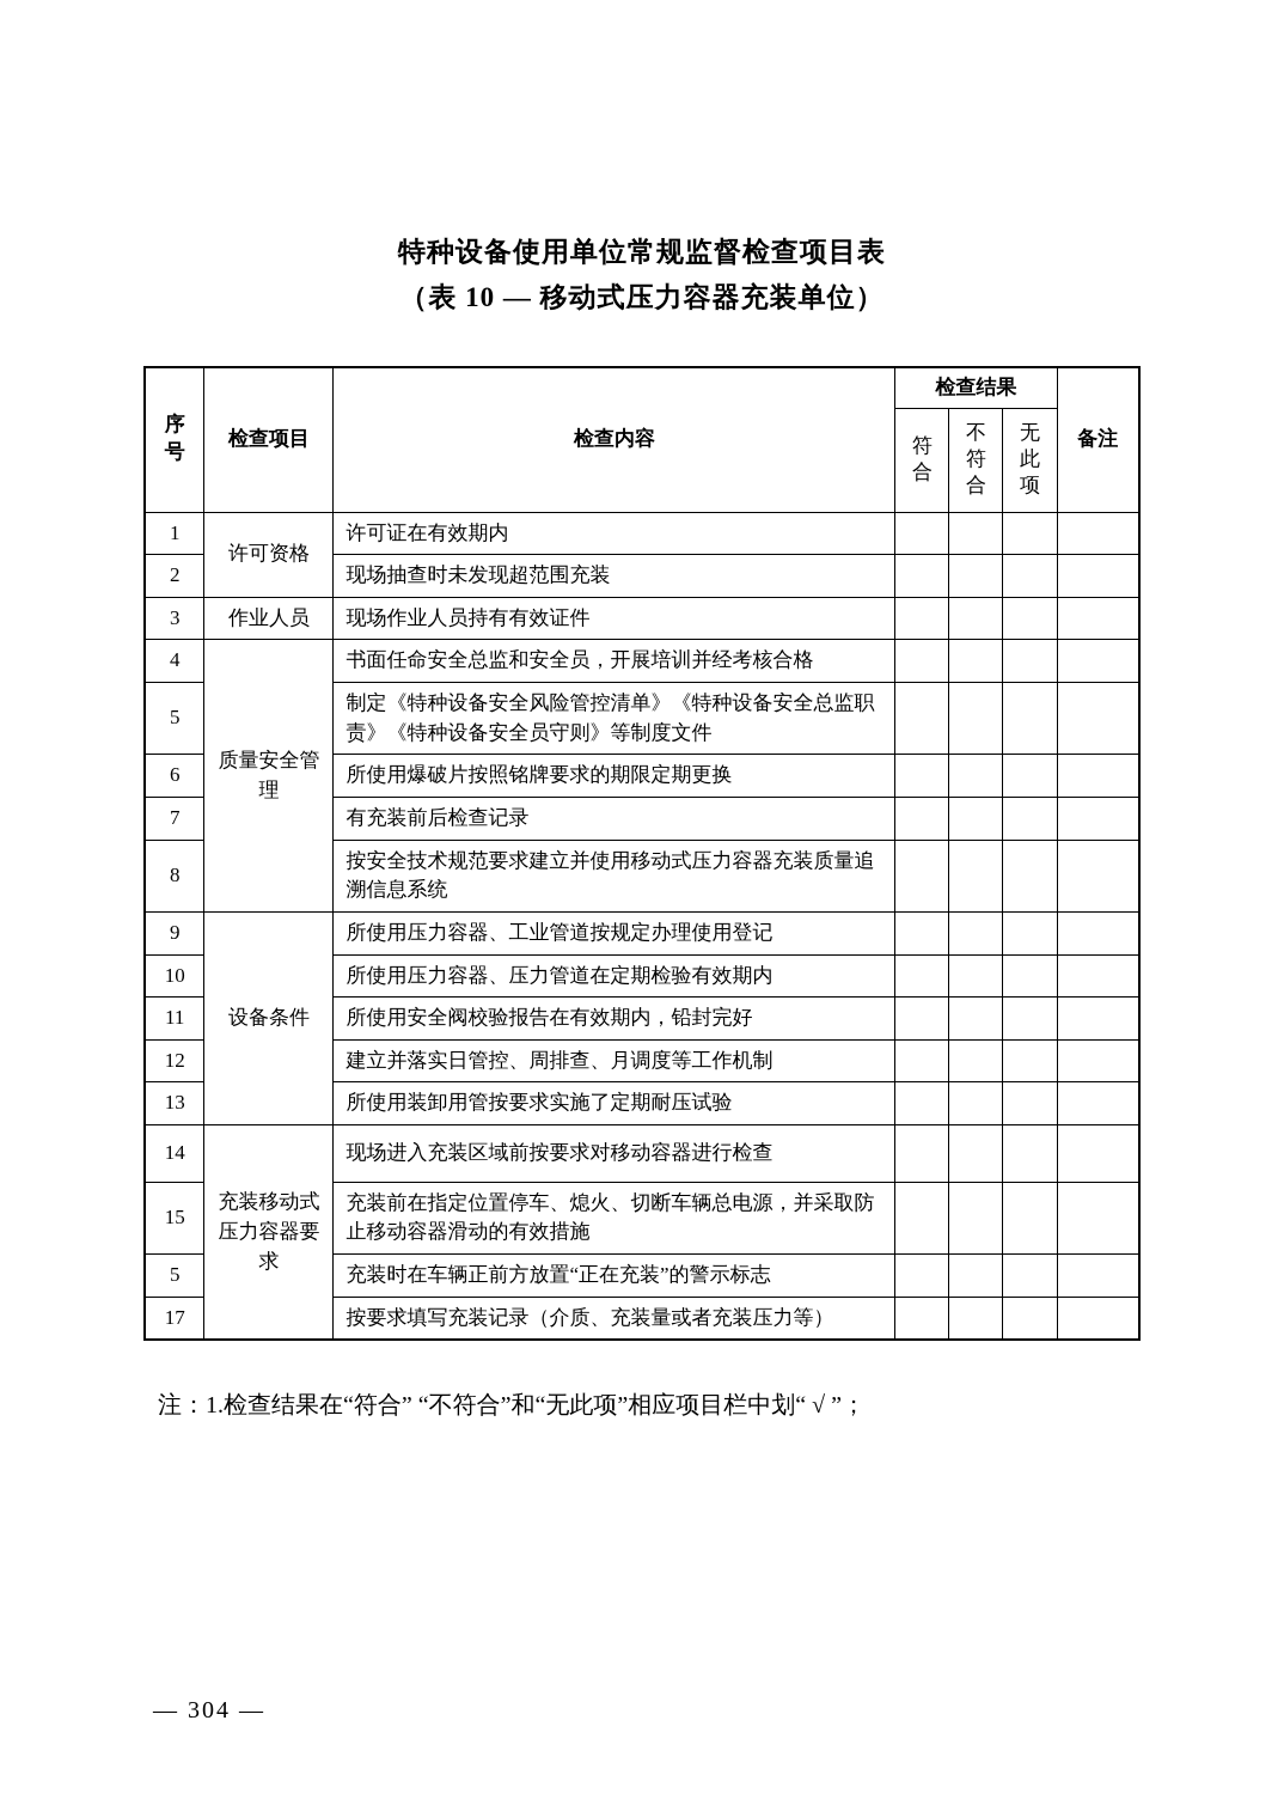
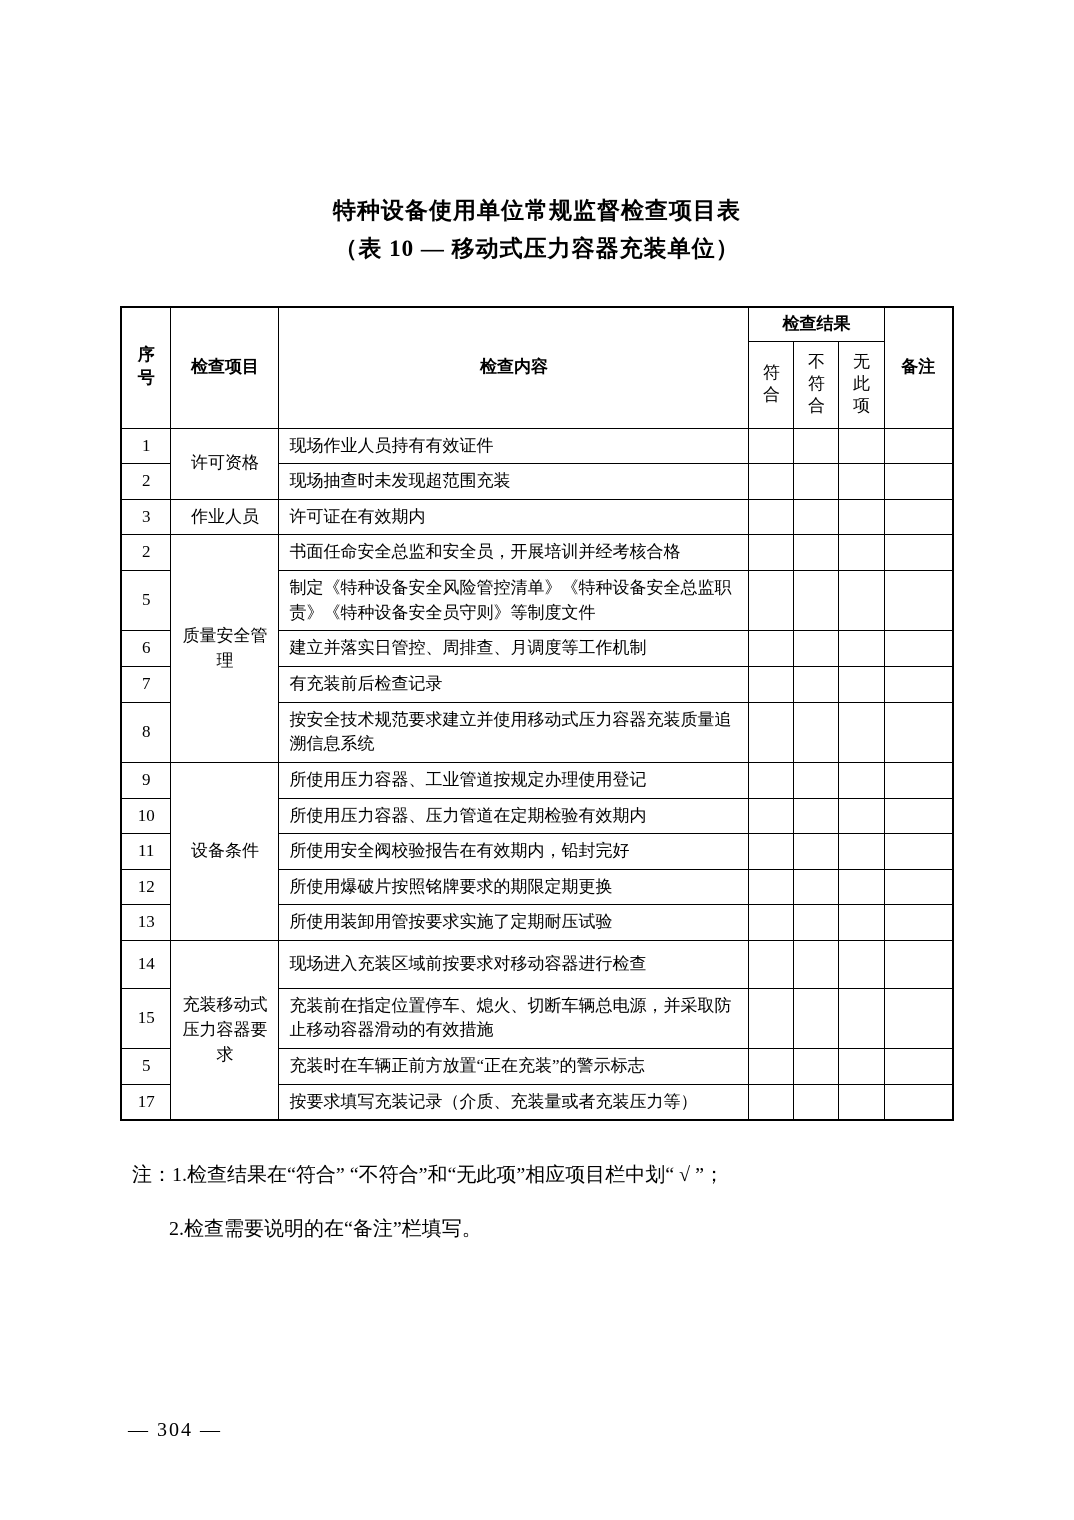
  特种设备使用单位常规监督检查项目表
  （表 10 — 移动式压力容器充装单位）
  序号	检查项目	检查内容	检查结果	备注
  符合	不符合	无此项
- 1	许可资格	许可证在有效期内
+ 1	许可资格	现场作业人员持有有效证件
  2	现场抽查时未发现超范围充装
- 3	作业人员	现场作业人员持有有效证件
+ 3	作业人员	许可证在有效期内
- 4	质量安全管理	书面任命安全总监和安全员，开展培训并经考核合格
+ 2	质量安全管理	书面任命安全总监和安全员，开展培训并经考核合格
  5	制定《特种设备安全风险管控清单》《特种设备安全总监职责》《特种设备安全员守则》等制度文件
- 6	所使用爆破片按照铭牌要求的期限定期更换
+ 6	建立并落实日管控、周排查、月调度等工作机制
  7	有充装前后检查记录
  8	按安全技术规范要求建立并使用移动式压力容器充装质量追溯信息系统
  9	设备条件	所使用压力容器、工业管道按规定办理使用登记
  10	所使用压力容器、压力管道在定期检验有效期内
  11	所使用安全阀校验报告在有效期内，铅封完好
- 12	建立并落实日管控、周排查、月调度等工作机制
+ 12	所使用爆破片按照铭牌要求的期限定期更换
  13	所使用装卸用管按要求实施了定期耐压试验
  14	充装移动式压力容器要求	现场进入充装区域前按要求对移动容器进行检查
  15	充装前在指定位置停车、熄火、切断车辆总电源，并采取防止移动容器滑动的有效措施
  5	充装时在车辆正前方放置“正在充装”的警示标志
  17	按要求填写充装记录（介质、充装量或者充装压力等）
  注：1.检查结果在“符合” “不符合”和“无此项”相应项目栏中划“ √ ”；
+ 2.检查需要说明的在“备注”栏填写。
  — 304 —
